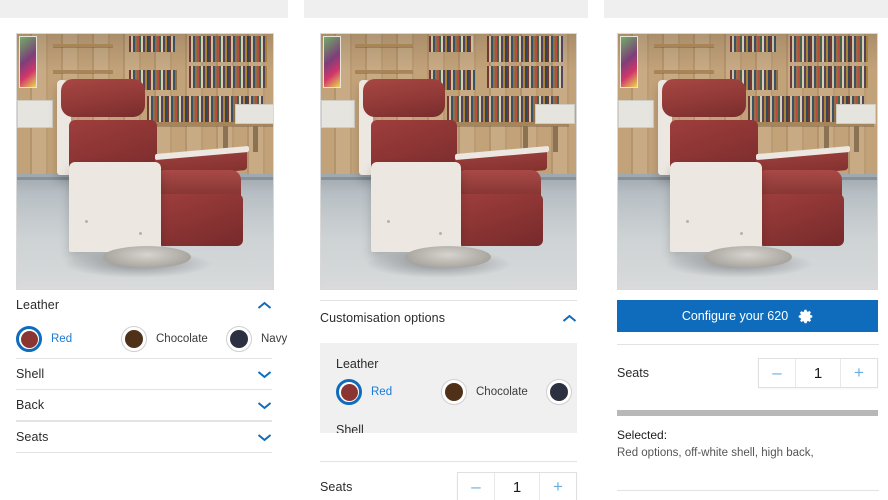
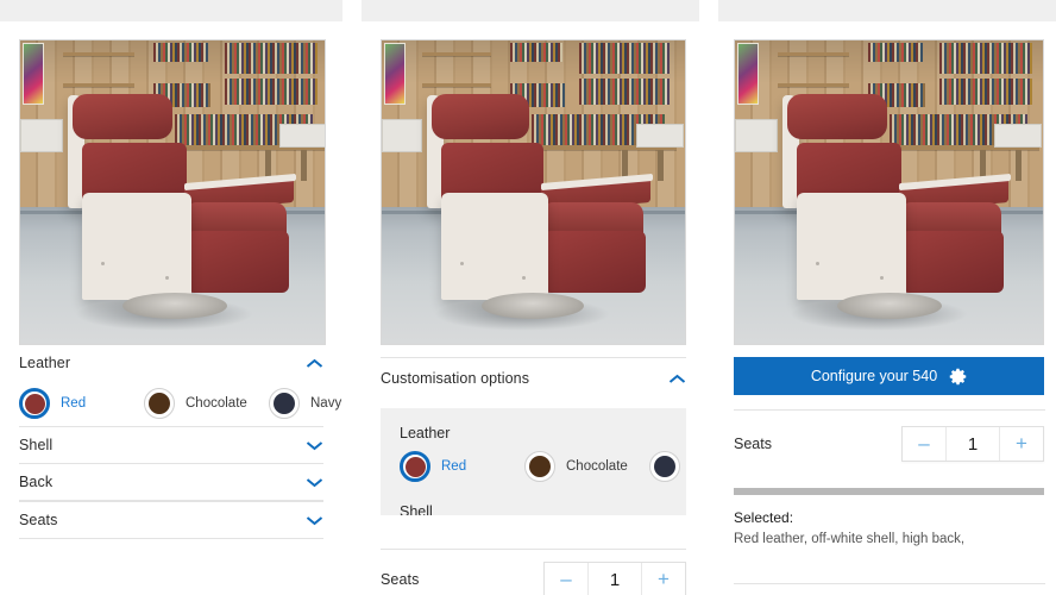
  Leather
  Red
  Chocolate
  Navy
  Shell
  Back
  Seats
  Customisation options
  Leather
  Red
  Chocolate
  Shell
  Seats
  –
  1
  +
- Configure your 620
+ Configure your 540
  Seats
  –
  1
  +
  Selected:
- Red options, off-white shell, high back,
+ Red leather, off-white shell, high back,
